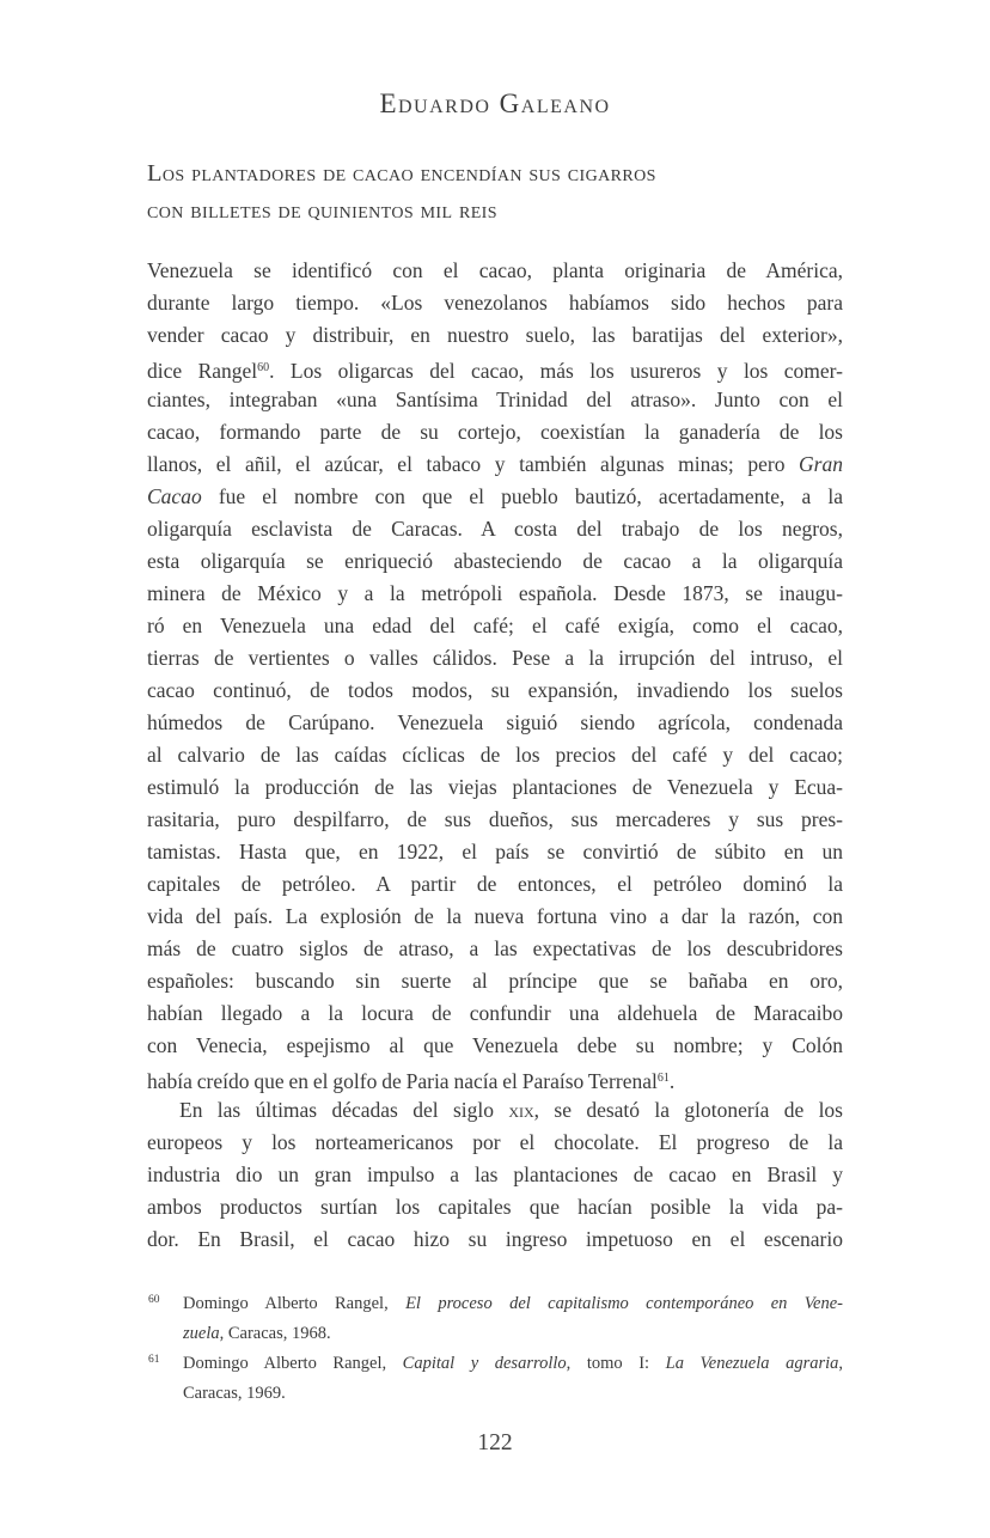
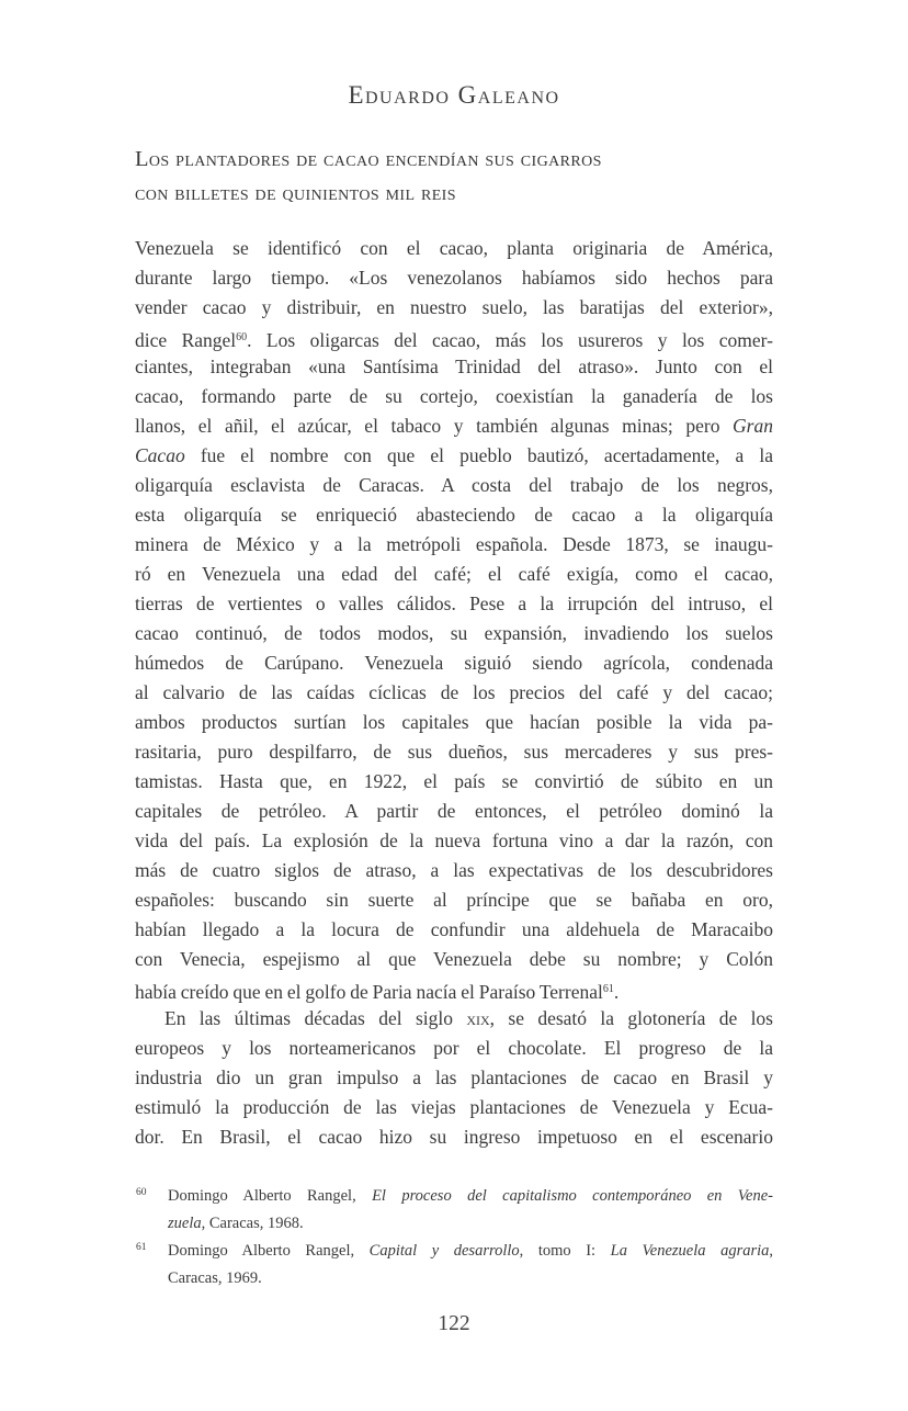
  Eduardo Galeano
  Los plantadores de cacao encendían sus cigarros
  con billetes de quinientos mil reis
  Venezuela se identificó con el cacao, planta originaria de América,
  durante largo tiempo. «Los venezolanos habíamos sido hechos para
  vender cacao y distribuir, en nuestro suelo, las baratijas del exterior»,
  dice Rangel60. Los oligarcas del cacao, más los usureros y los comer-
  ciantes, integraban «una Santísima Trinidad del atraso». Junto con el
  cacao, formando parte de su cortejo, coexistían la ganadería de los
  llanos, el añil, el azúcar, el tabaco y también algunas minas; pero Gran
  Cacao fue el nombre con que el pueblo bautizó, acertadamente, a la
  oligarquía esclavista de Caracas. A costa del trabajo de los negros,
  esta oligarquía se enriqueció abasteciendo de cacao a la oligarquía
  minera de México y a la metrópoli española. Desde 1873, se inaugu-
  ró en Venezuela una edad del café; el café exigía, como el cacao,
  tierras de vertientes o valles cálidos. Pese a la irrupción del intruso, el
  cacao continuó, de todos modos, su expansión, invadiendo los suelos
  húmedos de Carúpano. Venezuela siguió siendo agrícola, condenada
  al calvario de las caídas cíclicas de los precios del café y del cacao;
- estimuló la producción de las viejas plantaciones de Venezuela y Ecua-
+ ambos productos surtían los capitales que hacían posible la vida pa-
  rasitaria, puro despilfarro, de sus dueños, sus mercaderes y sus pres-
  tamistas. Hasta que, en 1922, el país se convirtió de súbito en un
  capitales de petróleo. A partir de entonces, el petróleo dominó la
  vida del país. La explosión de la nueva fortuna vino a dar la razón, con
  más de cuatro siglos de atraso, a las expectativas de los descubridores
  españoles: buscando sin suerte al príncipe que se bañaba en oro,
  habían llegado a la locura de confundir una aldehuela de Maracaibo
  con Venecia, espejismo al que Venezuela debe su nombre; y Colón
  había creído que en el golfo de Paria nacía el Paraíso Terrenal61.
  En las últimas décadas del siglo xix, se desató la glotonería de los
  europeos y los norteamericanos por el chocolate. El progreso de la
  industria dio un gran impulso a las plantaciones de cacao en Brasil y
- ambos productos surtían los capitales que hacían posible la vida pa-
+ estimuló la producción de las viejas plantaciones de Venezuela y Ecua-
  dor. En Brasil, el cacao hizo su ingreso impetuoso en el escenario
  60
  Domingo Alberto Rangel, El proceso del capitalismo contemporáneo en Vene-
  zuela, Caracas, 1968.
  61
  Domingo Alberto Rangel, Capital y desarrollo, tomo I: La Venezuela agraria,
  Caracas, 1969.
  122
